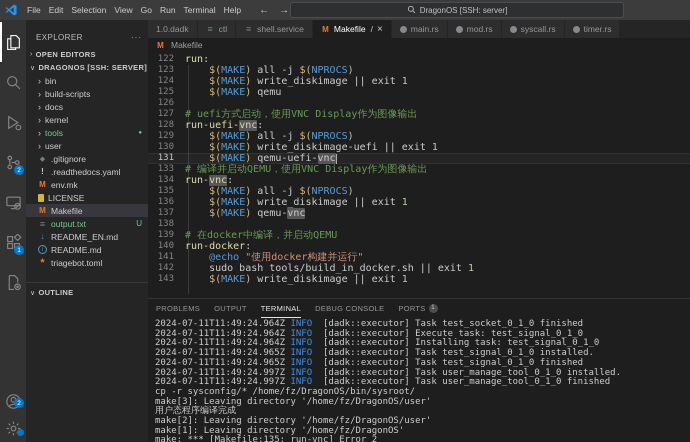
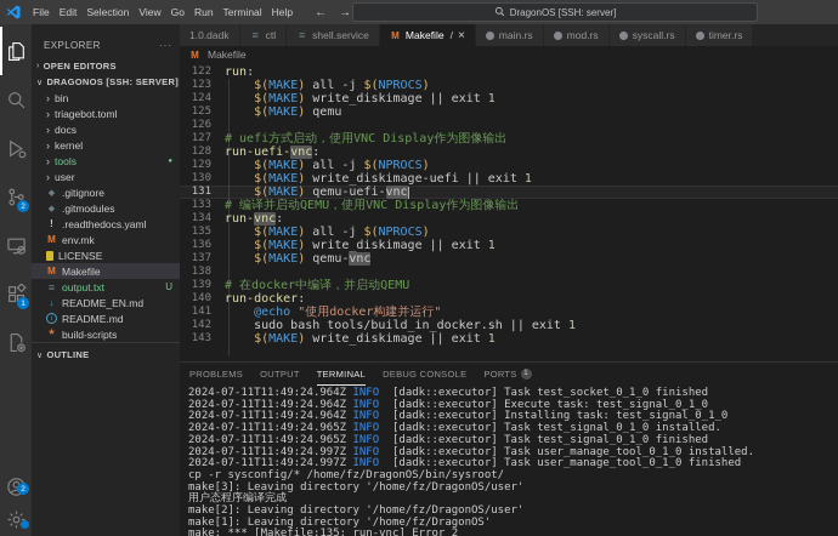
  File
  Edit
  Selection
  View
  Go
  Run
  Terminal
  Help
  ←
  →
  DragonOS [SSH: server]
  EXPLORER
  ···
  OPEN EDITORS
  DRAGONOS [SSH: SERVER]
  ›
  bin
  ›
- build-scripts
+ triagebot.toml
  ›
  docs
  ›
  kernel
  ›
  tools
  ›
  user
  .gitignore
+ .gitmodules
  !
  .readthedocs.yaml
  M
  env.mk
  LICENSE
  M
  Makefile
  ≡
  output.txt
  U
  ↓
  README_EN.md
  README.md
  *
- triagebot.toml
+ build-scripts
  OUTLINE
  1.0.dadk
  ≡
  ctl
  ≡
  shell.service
  M
  Makefile
  /
  ×
  main.rs
  mod.rs
  syscall.rs
  timer.rs
  M
  Makefile
  122
  run:
  123
  $(MAKE) all -j $(NPROCS)
  124
  $(MAKE) write_diskimage || exit 1
  125
  $(MAKE) qemu
  126
  127
  # uefi方式启动，使用VNC Display作为图像输出
  128
  run-uefi-vnc:
  129
  $(MAKE) all -j $(NPROCS)
  130
  $(MAKE) write_diskimage-uefi || exit 1
  131
  $(MAKE) qemu-uefi-vnc
  133
  # 编译并启动QEMU，使用VNC Display作为图像输出
  134
  run-vnc:
  135
  $(MAKE) all -j $(NPROCS)
  136
  $(MAKE) write_diskimage || exit 1
  137
  $(MAKE) qemu-vnc
  138
  139
  # 在docker中编译，并启动QEMU
  140
  run-docker:
  141
  @echo "使用docker构建并运行"
  142
  sudo bash tools/build_in_docker.sh || exit 1
  143
  $(MAKE) write_diskimage || exit 1
  PROBLEMS
  OUTPUT
  TERMINAL
  DEBUG CONSOLE
  PORTS
  2024-07-11T11:49:24.964Z INFO [dadk::executor] Task test_socket_0_1_0 finished
  2024-07-11T11:49:24.964Z INFO [dadk::executor] Execute task: test_signal_0_1_0
  2024-07-11T11:49:24.964Z INFO [dadk::executor] Installing task: test_signal_0_1_0
  2024-07-11T11:49:24.965Z INFO [dadk::executor] Task test_signal_0_1_0 installed.
  2024-07-11T11:49:24.965Z INFO [dadk::executor] Task test_signal_0_1_0 finished
  2024-07-11T11:49:24.997Z INFO [dadk::executor] Task user_manage_tool_0_1_0 installed.
  2024-07-11T11:49:24.997Z INFO [dadk::executor] Task user_manage_tool_0_1_0 finished
  cp -r sysconfig/* /home/fz/DragonOS/bin/sysroot/
  make[3]: Leaving directory '/home/fz/DragonOS/user'
  用户态程序编译完成
  make[2]: Leaving directory '/home/fz/DragonOS/user'
  make[1]: Leaving directory '/home/fz/DragonOS'
  make: *** [Makefile:135: run-vnc] Error 2
